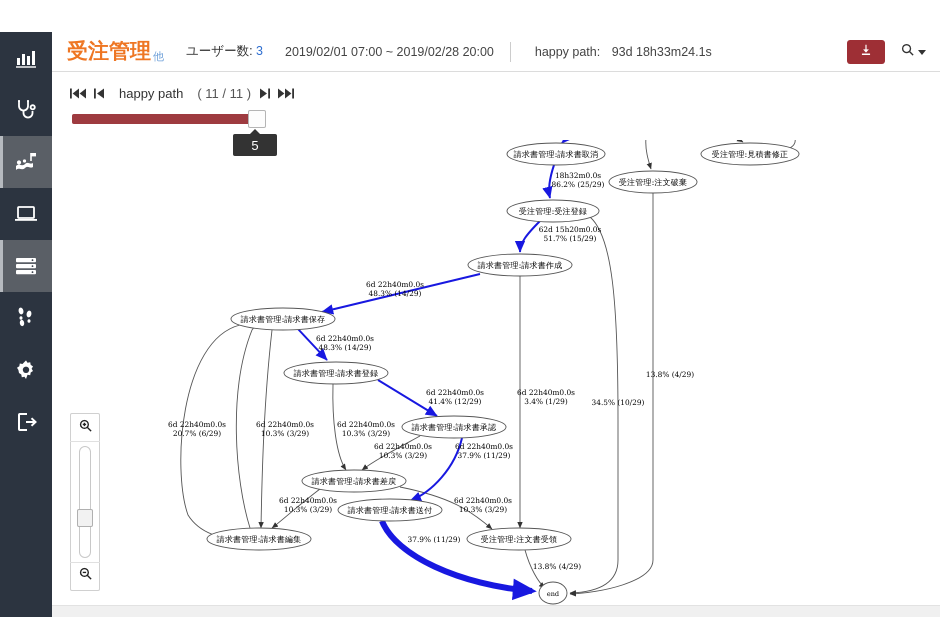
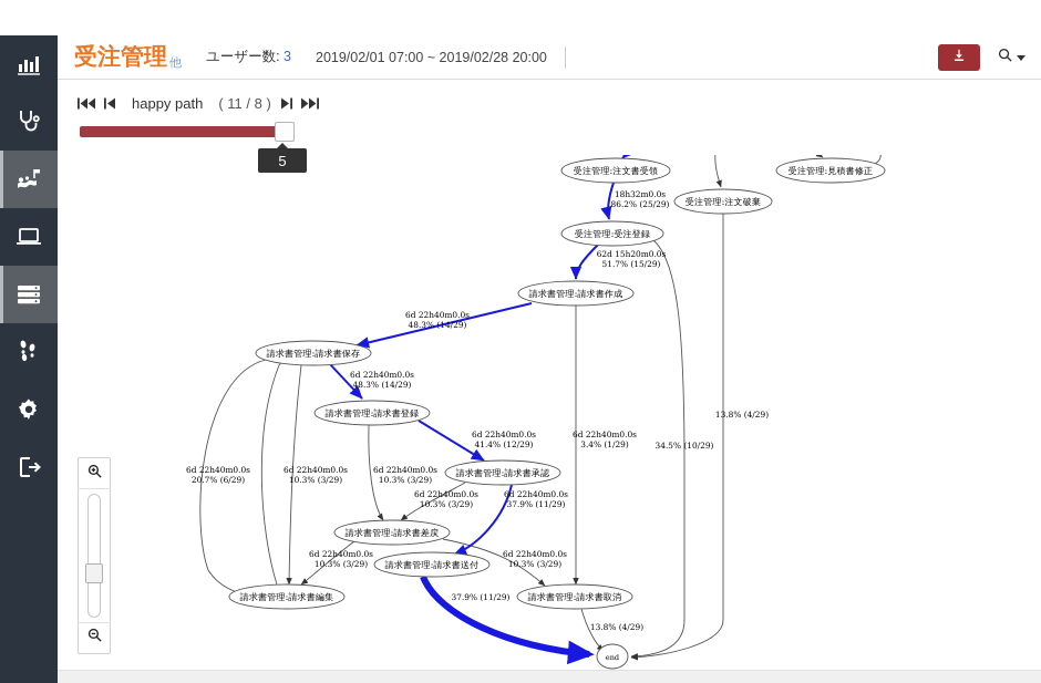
  受注管理
  他
  ユーザー数: 3
  2019/02/01 07:00 ~ 2019/02/28 20:00
- happy path: 93d 18h33m24.1s
  受注管理:見積書修正
- 請求書管理:請求書取消
+ 受注管理:注文書受領
  受注管理:注文破棄
  受注管理:受注登録
  請求書管理:請求書作成
  請求書管理:請求書保存
  請求書管理:請求書登録
  請求書管理:請求書承認
  請求書管理:請求書差戻
  請求書管理:請求書送付
  請求書管理:請求書編集
- 受注管理:注文書受領
+ 請求書管理:請求書取消
  end
  18h32m0.0s
  86.2% (25/29)
  62d 15h20m0.0s
  51.7% (15/29)
  6d 22h40m0.0s
  48.3% (14/29)
  6d 22h40m0.0s
  48.3% (14/29)
  6d 22h40m0.0s
  41.4% (12/29)
  6d 22h40m0.0s
  20.7% (6/29)
  6d 22h40m0.0s
  10.3% (3/29)
  6d 22h40m0.0s
  10.3% (3/29)
  6d 22h40m0.0s
  3.4% (1/29)
  34.5% (10/29)
  13.8% (4/29)
  6d 22h40m0.0s
  10.3% (3/29)
  6d 22h40m0.0s
  37.9% (11/29)
  6d 22h40m0.0s
  10.3% (3/29)
  6d 22h40m0.0s
  10.3% (3/29)
  37.9% (11/29)
  13.8% (4/29)
  happy path
- ( 11 / 11 )
+ ( 11 / 8 )
  5
